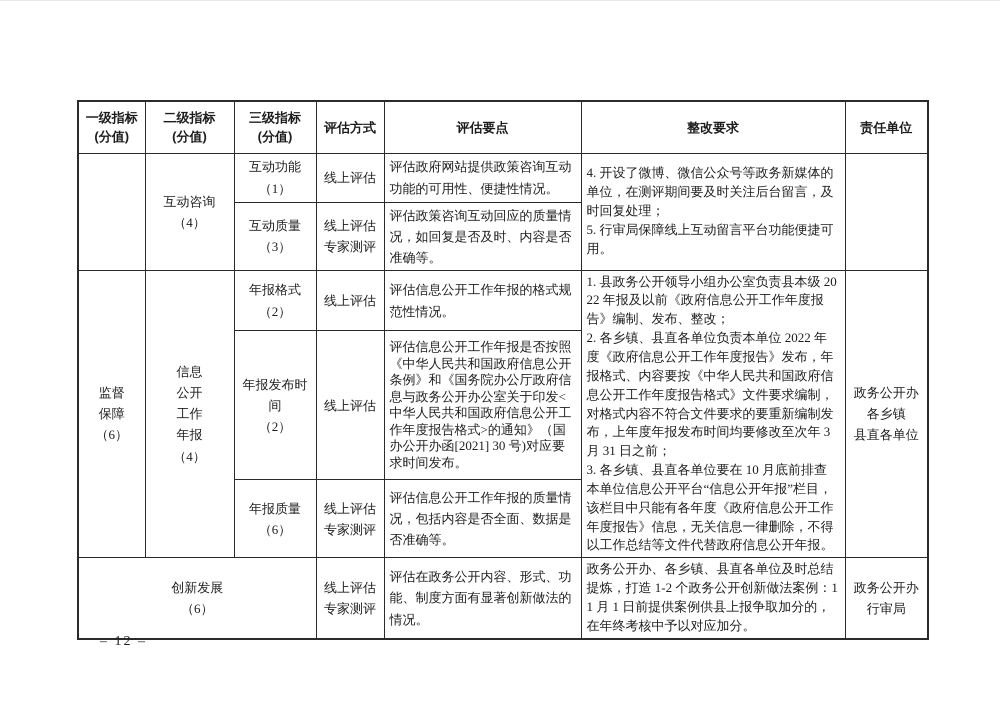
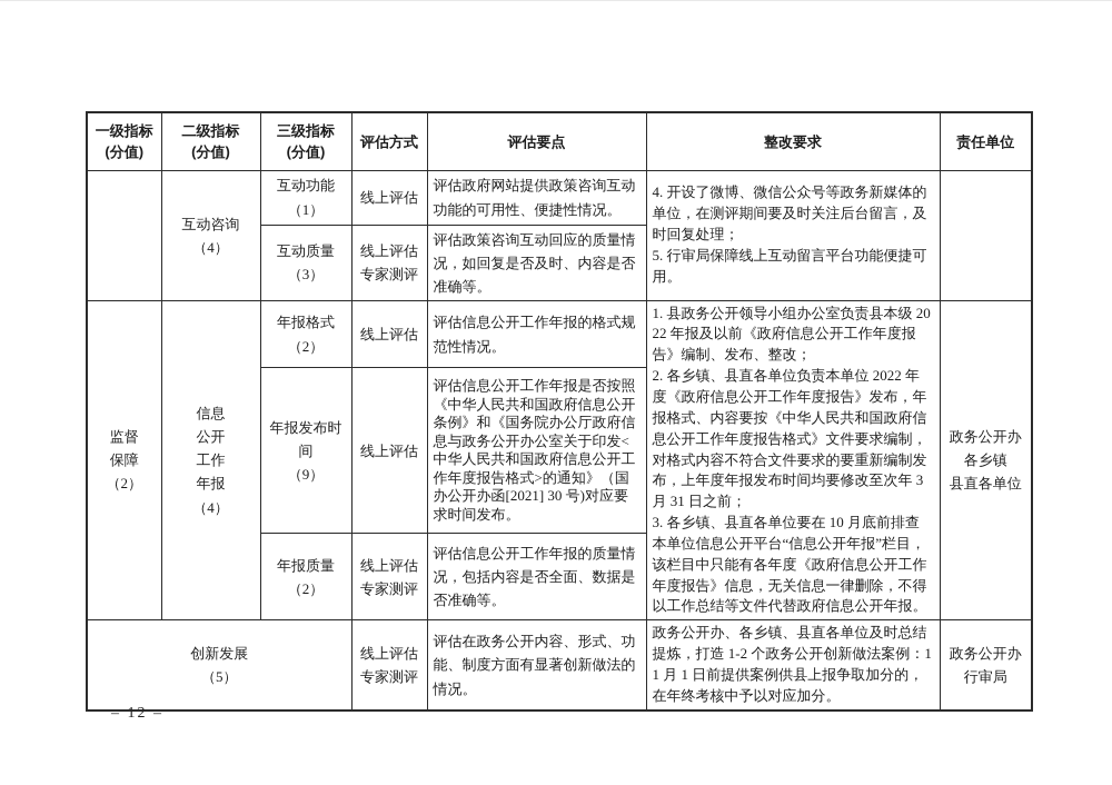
  一级指标 (分值)	二级指标 (分值)	三级指标 (分值)	评估方式	评估要点	整改要求	责任单位
  	互动咨询 （4）	互动功能 （1）	线上评估	评估政府网站提供政策咨询互动功能的可用性、便捷性情况。	4. 开设了微博、微信公众号等政务新媒体的单位，在测评期间要及时关注后台留言，及时回复处理； 5. 行审局保障线上互动留言平台功能便捷可用。
  互动质量 （3）	线上评估 专家测评	评估政策咨询互动回应的质量情况，如回复是否及时、内容是否准确等。
- 监督 保障 （6）	信息 公开 工作 年报 （4）	年报格式 （2）	线上评估	评估信息公开工作年报的格式规范性情况。	1. 县政务公开领导小组办公室负责县本级 2022 年报及以前《政府信息公开工作年度报告》编制、发布、整改； 2. 各乡镇、县直各单位负责本单位 2022 年度《政府信息公开工作年度报告》发布，年报格式、内容要按《中华人民共和国政府信息公开工作年度报告格式》文件要求编制，对格式内容不符合文件要求的要重新编制发布，上年度年报发布时间均要修改至次年 3 月 31 日之前； 3. 各乡镇、县直各单位要在 10 月底前排查本单位信息公开平台“信息公开年报”栏目，该栏目中只能有各年度《政府信息公开工作年度报告》信息，无关信息一律删除，不得以工作总结等文件代替政府信息公开年报。	政务公开办 各乡镇 县直各单位
+ 监督 保障 （2）	信息 公开 工作 年报 （4）	年报格式 （2）	线上评估	评估信息公开工作年报的格式规范性情况。	1. 县政务公开领导小组办公室负责县本级 2022 年报及以前《政府信息公开工作年度报告》编制、发布、整改； 2. 各乡镇、县直各单位负责本单位 2022 年度《政府信息公开工作年度报告》发布，年报格式、内容要按《中华人民共和国政府信息公开工作年度报告格式》文件要求编制，对格式内容不符合文件要求的要重新编制发布，上年度年报发布时间均要修改至次年 3 月 31 日之前； 3. 各乡镇、县直各单位要在 10 月底前排查本单位信息公开平台“信息公开年报”栏目，该栏目中只能有各年度《政府信息公开工作年度报告》信息，无关信息一律删除，不得以工作总结等文件代替政府信息公开年报。	政务公开办 各乡镇 县直各单位
- 年报发布时 间 （2）	线上评估	评估信息公开工作年报是否按照《中华人民共和国政府信息公开条例》和《国务院办公厅政府信息与政务公开办公室关于印发<中华人民共和国政府信息公开工作年度报告格式>的通知》（国办公开办函[2021] 30 号)对应要求时间发布。
+ 年报发布时 间 （9）	线上评估	评估信息公开工作年报是否按照《中华人民共和国政府信息公开条例》和《国务院办公厅政府信息与政务公开办公室关于印发<中华人民共和国政府信息公开工作年度报告格式>的通知》（国办公开办函[2021] 30 号)对应要求时间发布。
- 年报质量 （6）	线上评估 专家测评	评估信息公开工作年报的质量情况，包括内容是否全面、数据是否准确等。
+ 年报质量 （2）	线上评估 专家测评	评估信息公开工作年报的质量情况，包括内容是否全面、数据是否准确等。
- 创新发展 （6）	线上评估 专家测评	评估在政务公开内容、形式、功能、制度方面有显著创新做法的情况。	政务公开办、各乡镇、县直各单位及时总结提炼，打造 1-2 个政务公开创新做法案例：11 月 1 日前提供案例供县上报争取加分的，在年终考核中予以对应加分。	政务公开办 行审局
+ 创新发展 （5）	线上评估 专家测评	评估在政务公开内容、形式、功能、制度方面有显著创新做法的情况。	政务公开办、各乡镇、县直各单位及时总结提炼，打造 1-2 个政务公开创新做法案例：11 月 1 日前提供案例供县上报争取加分的，在年终考核中予以对应加分。	政务公开办 行审局
  – 12 –
